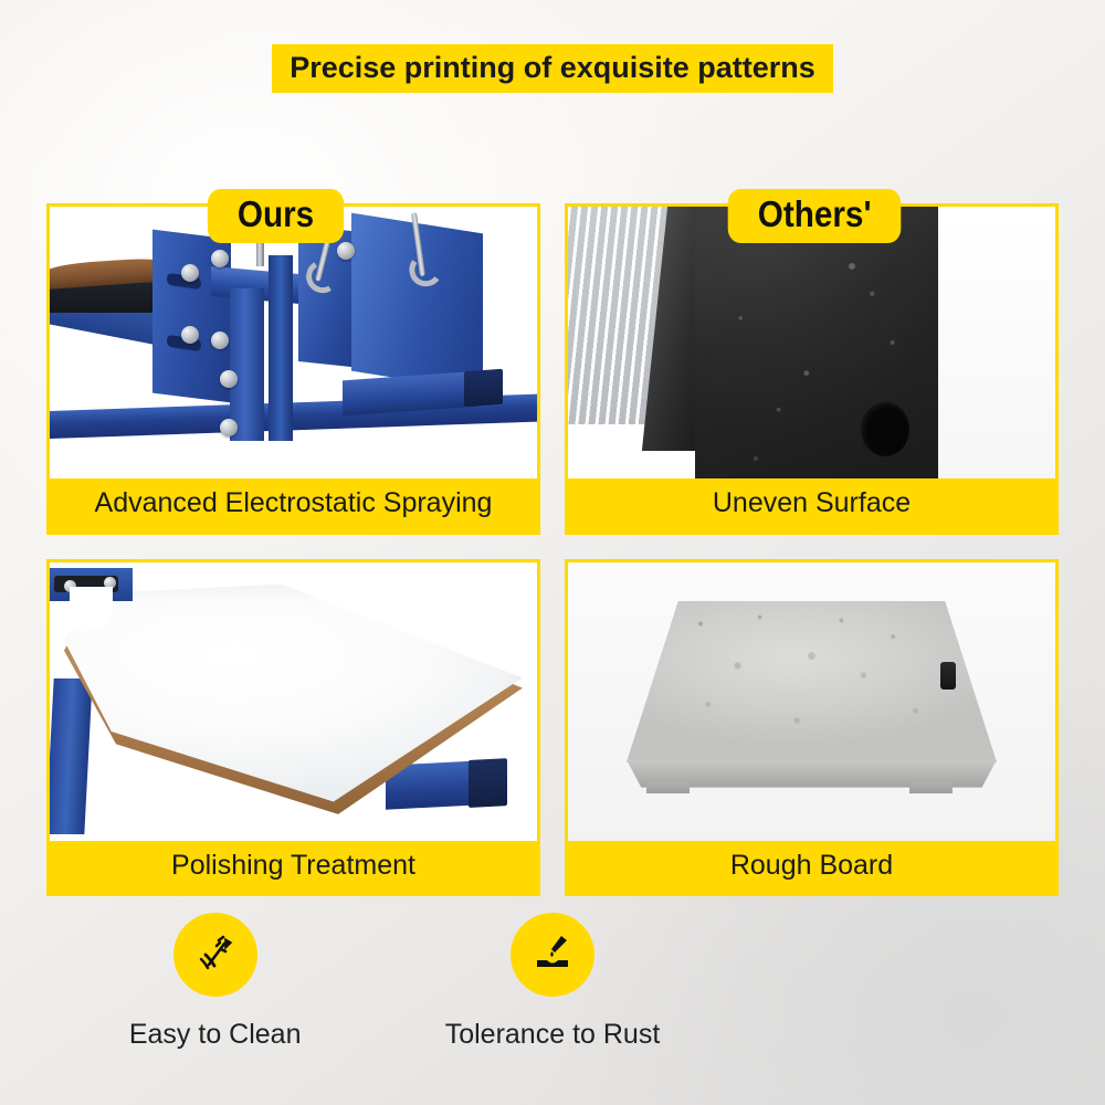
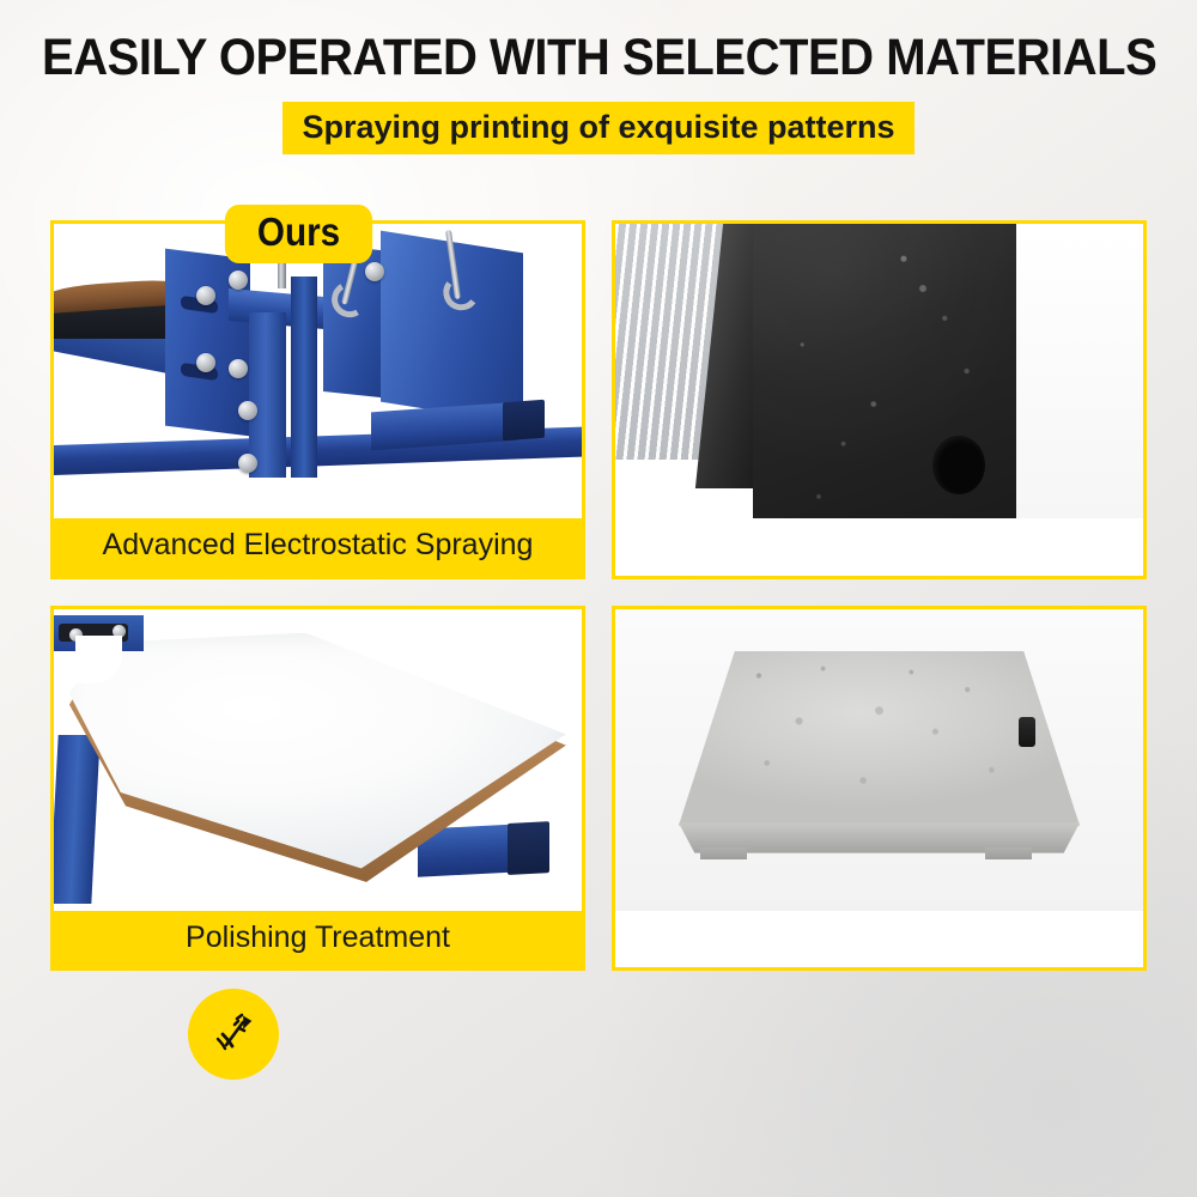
+ EASILY OPERATED WITH SELECTED MATERIALS
- Precise printing of exquisite patterns
+ Spraying printing of exquisite patterns
  Ours
  Advanced Electrostatic Spraying
- Others'
- Uneven Surface
  Polishing Treatment
- Rough Board
- Easy to Clean
- Tolerance to Rust
